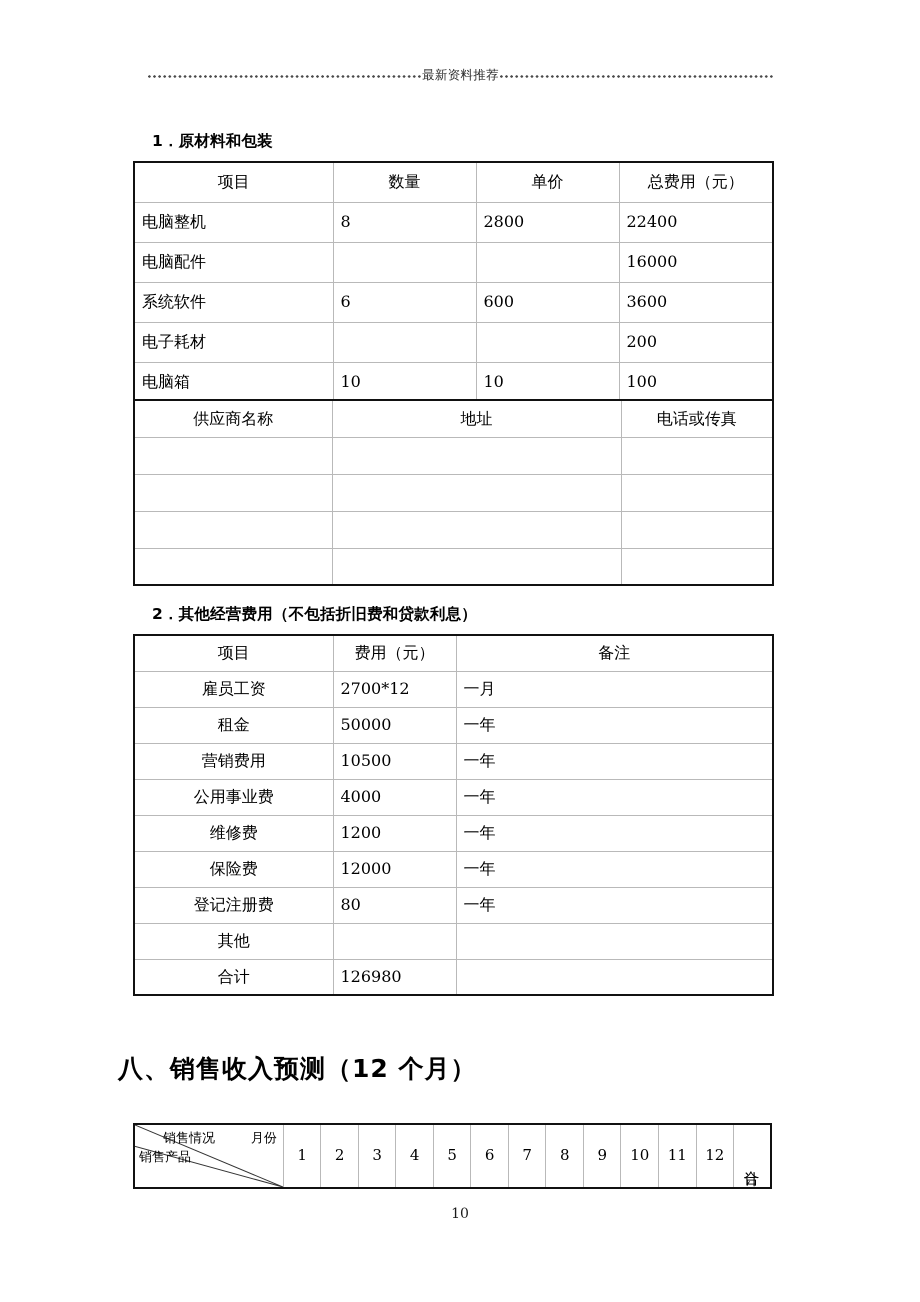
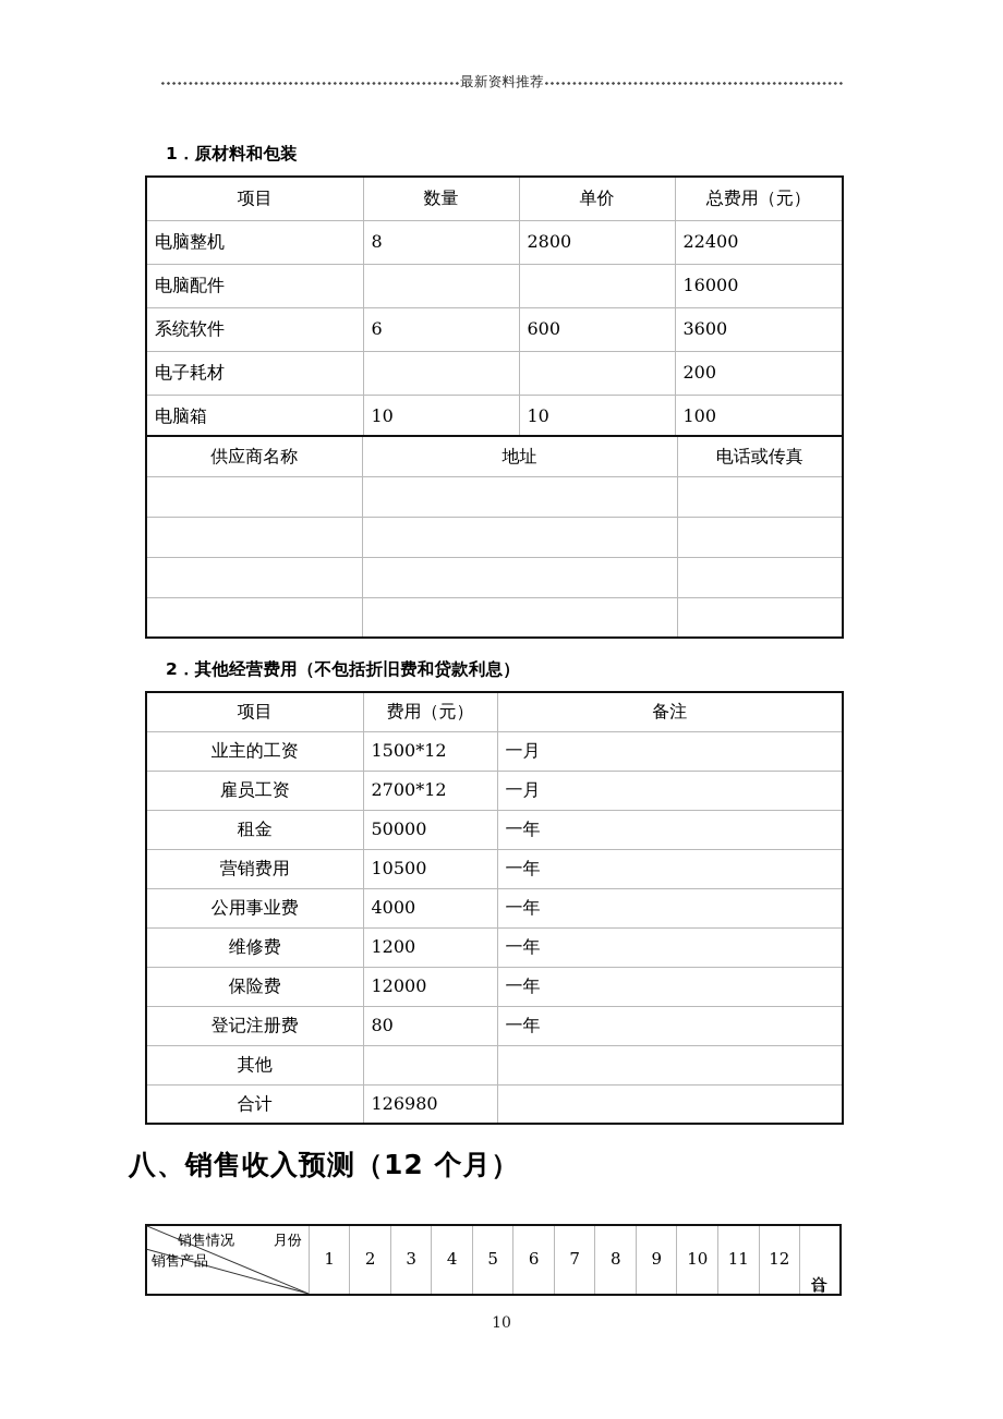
  最新资料推荐
  1．原材料和包装
  项目	数量	单价	总费用（元）
  电脑整机	8	2800	22400
  电脑配件			16000
  系统软件	6	600	3600
  电子耗材			200
  电脑箱	10	10	100
  供应商名称	地址	电话或传真
  2．其他经营费用（不包括折旧费和贷款利息）
  项目	费用（元）	备注
+ 业主的工资	1500*12	一月
  雇员工资	2700*12	一月
  租金	50000	一年
  营销费用	10500	一年
  公用事业费	4000	一年
  维修费	1200	一年
  保险费	12000	一年
  登记注册费	80	一年
  其他
  合计	126980
  八、销售收入预测（12 个月）
  销售情况 月份 销售产品	1	2	3	4	5	6	7	8	9	10	11	12
  10
